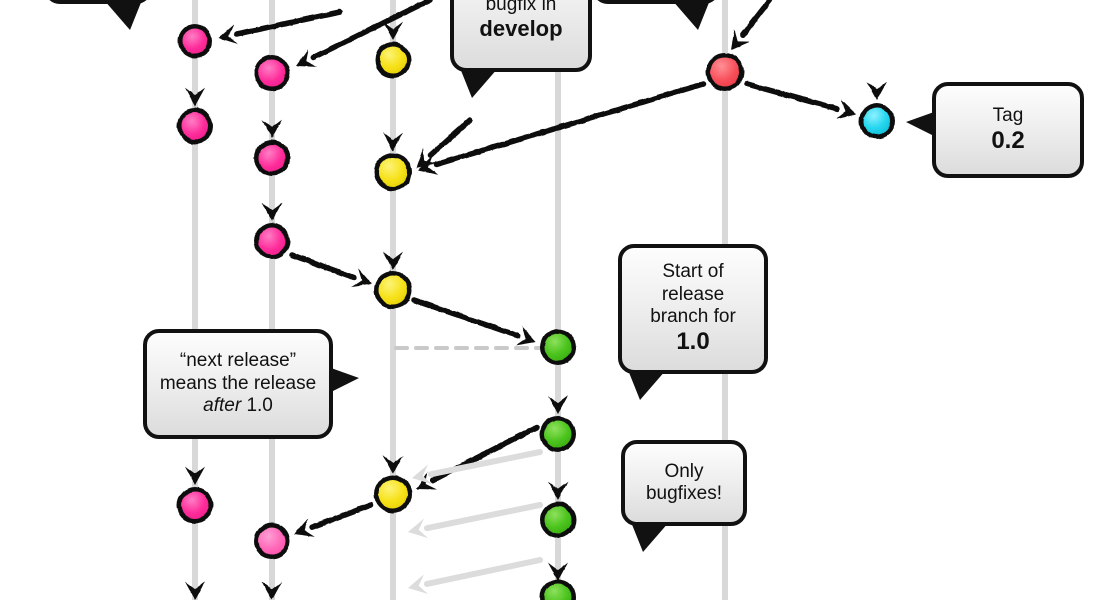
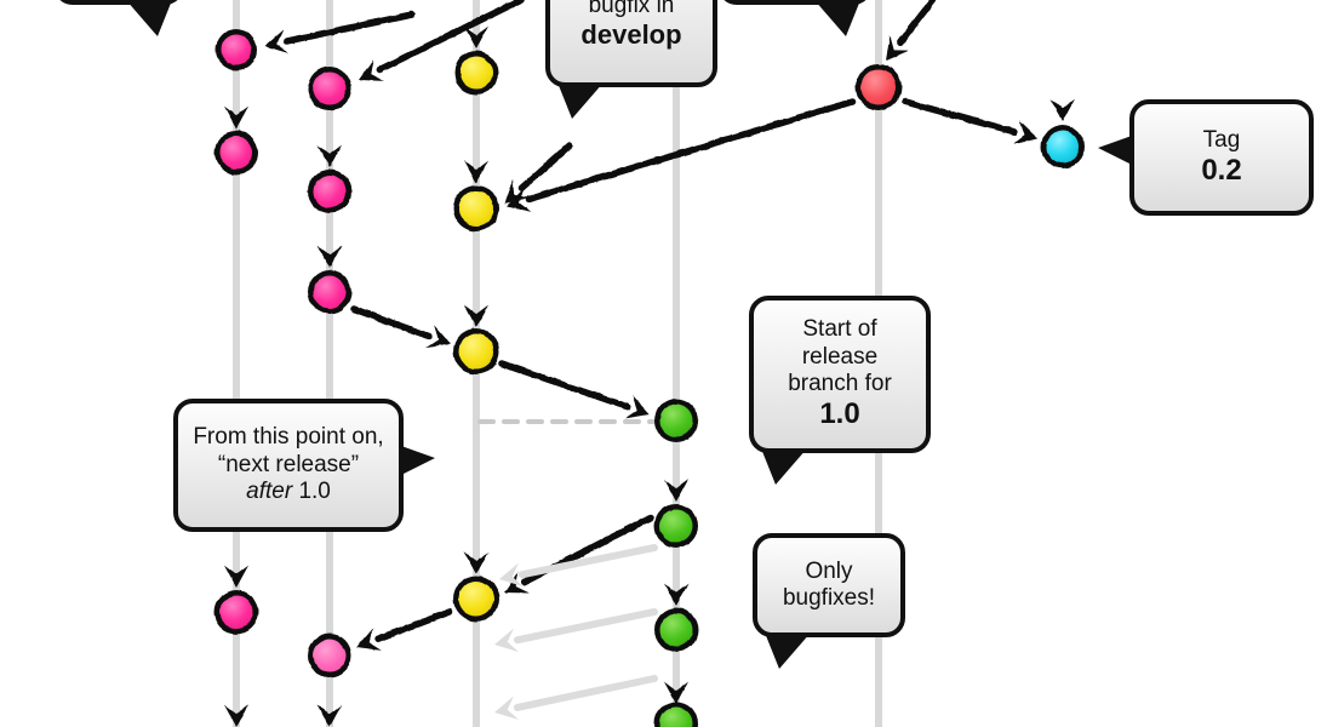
  bugfix in
  develop
  Tag
  0.2
  Start of
  release
  branch for
  1.0
+ From this point on,
  “next release”
- means the release
  after 1.0
  Only
  bugfixes!
